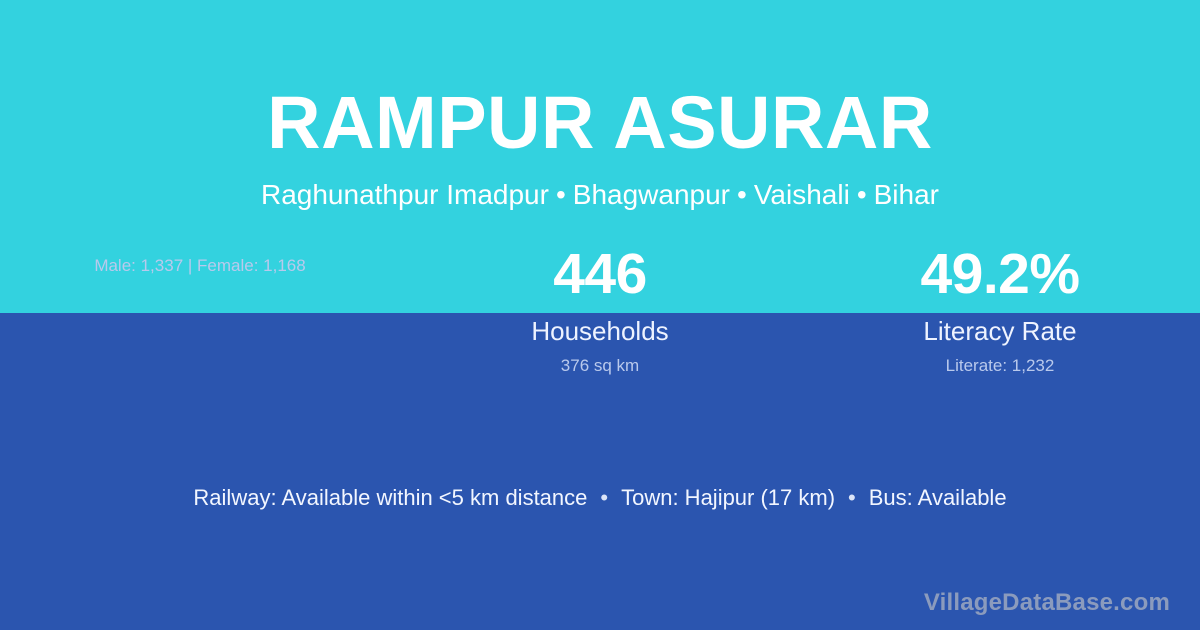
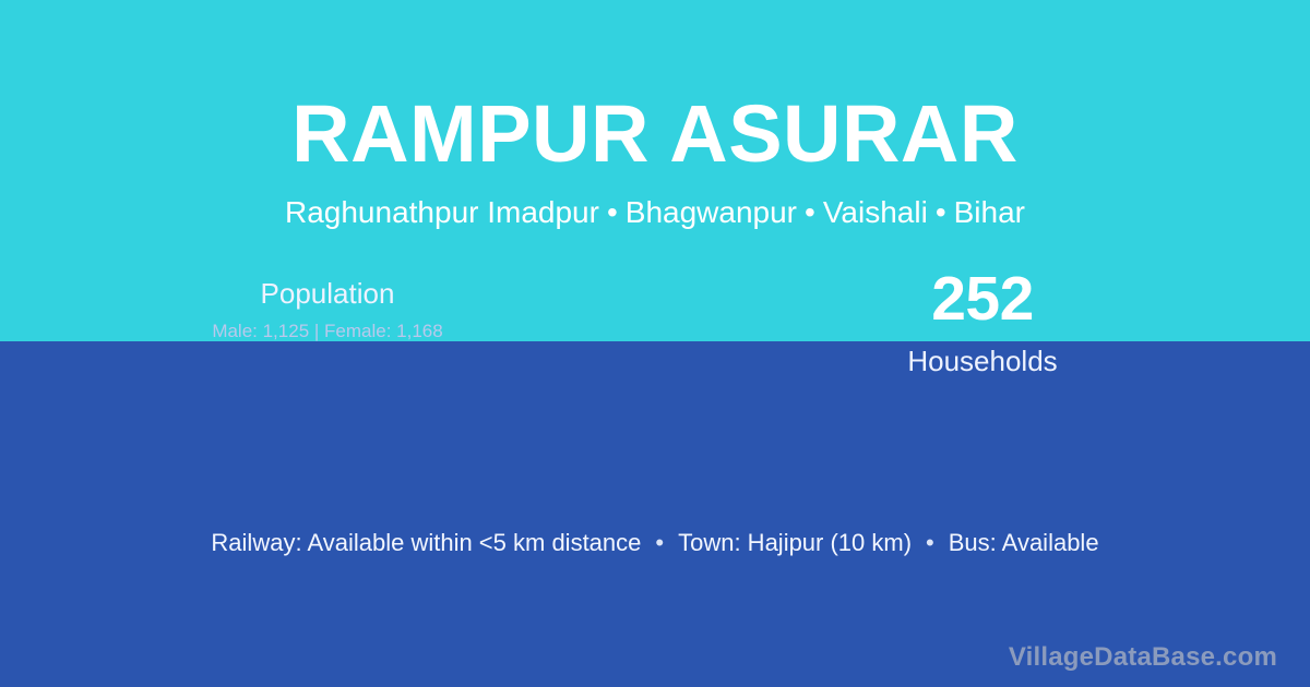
  RAMPUR ASURAR
  Raghunathpur Imadpur • Bhagwanpur • Vaishali • Bihar
+ Population
- Male: 1,337 | Female: 1,168
+ Male: 1,125 | Female: 1,168
- 446
+ 252
  Households
- 376 sq km
- 49.2%
- Literacy Rate
- Literate: 1,232
- Railway: Available within <5 km distance • Town: Hajipur (17 km) • Bus: Available
+ Railway: Available within <5 km distance • Town: Hajipur (10 km) • Bus: Available
  VillageDataBase.com
